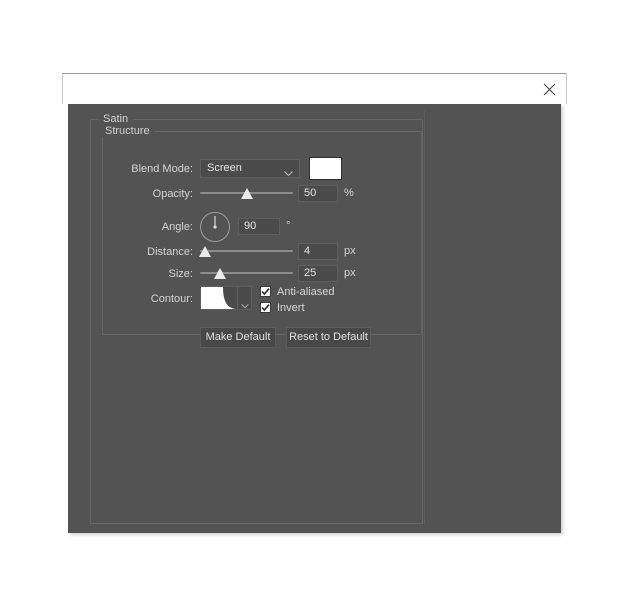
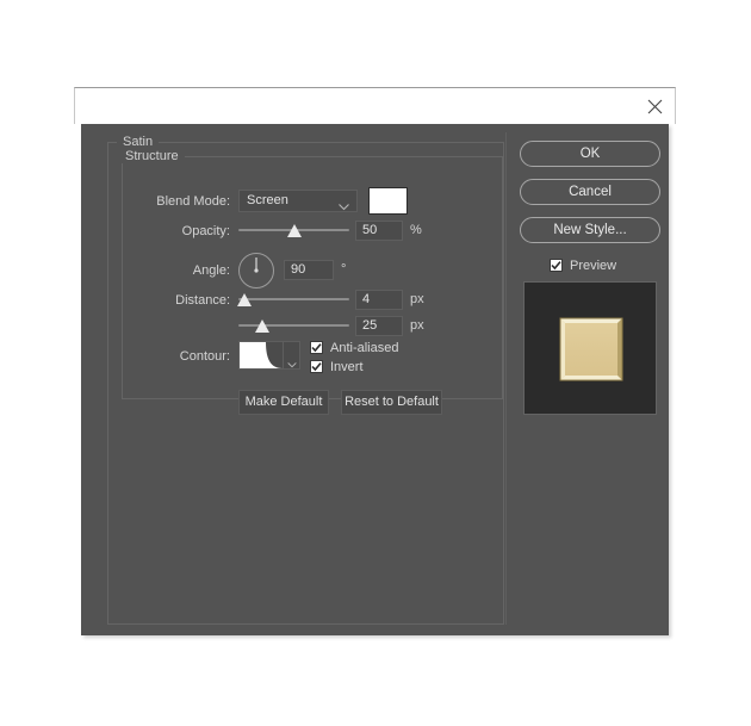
  Satin
  Structure
  Blend Mode:
  Screen
  Opacity:
  50
  %
  Angle:
  90
  °
  Distance:
  4
  px
- Size:
  25
  px
  Contour:
  Anti-aliased
  Invert
  Make Default
  Reset to Default
+ OK
+ Cancel
+ New Style...
+ Preview
